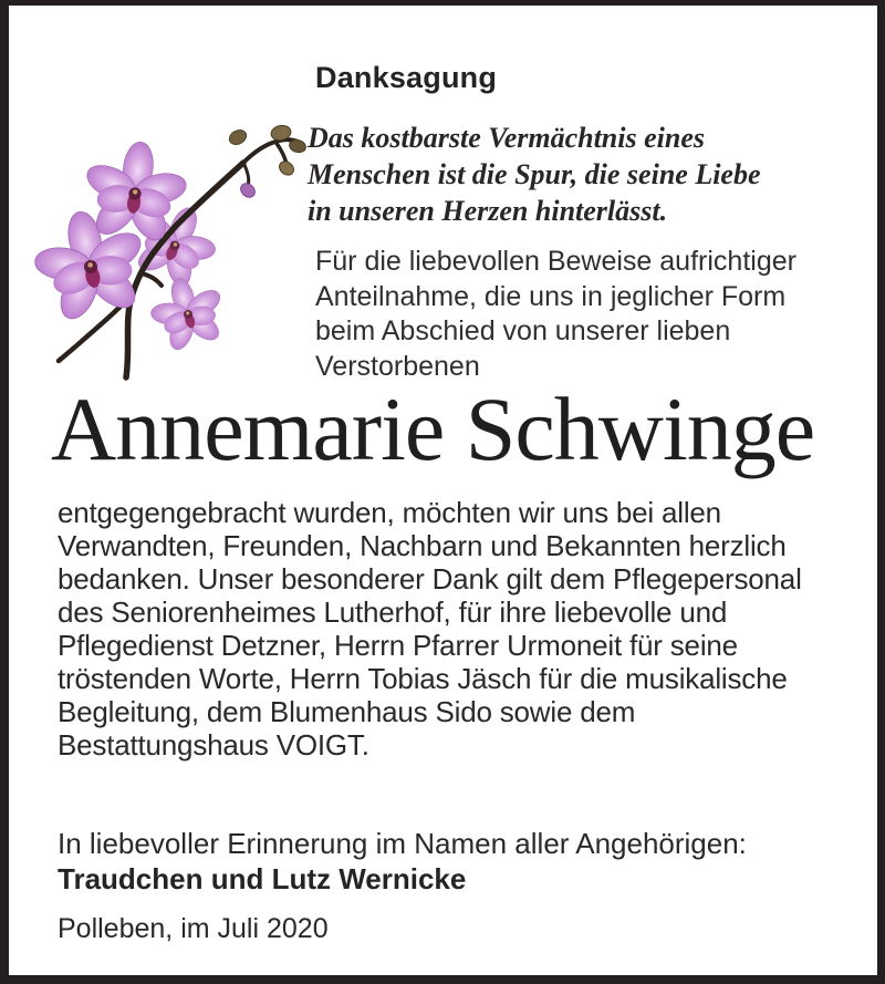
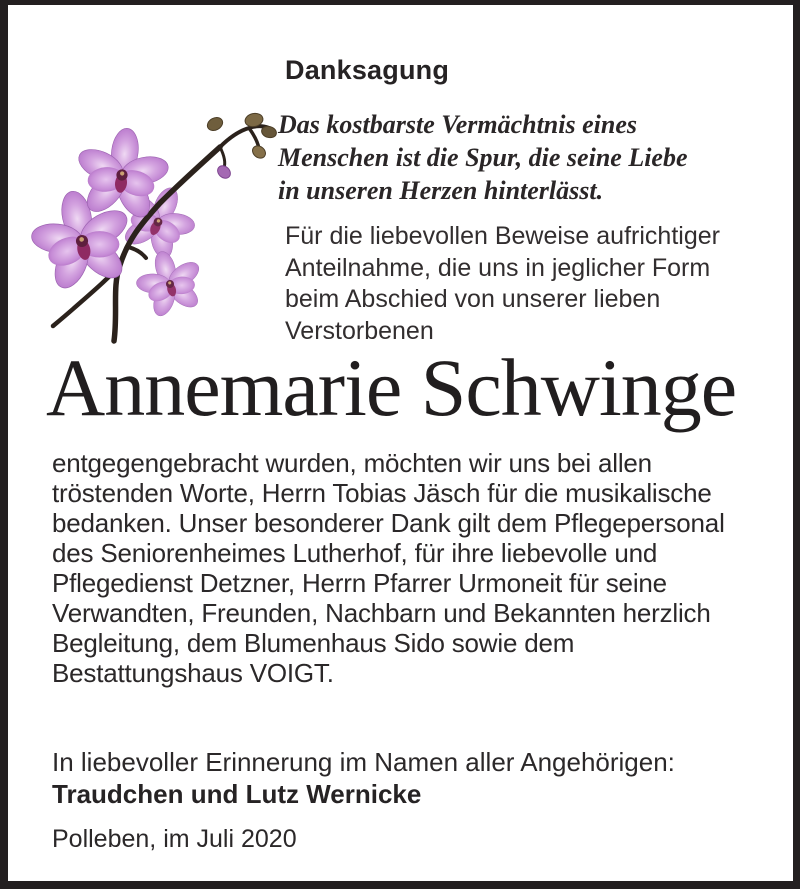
  Danksagung
  Das kostbarste Vermächtnis eines
  Menschen ist die Spur, die seine Liebe
  in unseren Herzen hinterlässt.
  Für die liebevollen Beweise aufrichtiger
  Anteilnahme, die uns in jeglicher Form
  beim Abschied von unserer lieben
  Verstorbenen
  Annemarie Schwinge
  entgegengebracht wurden, möchten wir uns bei allen
- Verwandten, Freunden, Nachbarn und Bekannten herzlich
+ tröstenden Worte, Herrn Tobias Jäsch für die musikalische
  bedanken. Unser besonderer Dank gilt dem Pflegepersonal
  des Seniorenheimes Lutherhof, für ihre liebevolle und
  Pflegedienst Detzner, Herrn Pfarrer Urmoneit für seine
- tröstenden Worte, Herrn Tobias Jäsch für die musikalische
+ Verwandten, Freunden, Nachbarn und Bekannten herzlich
  Begleitung, dem Blumenhaus Sido sowie dem
  Bestattungshaus VOIGT.
  In liebevoller Erinnerung im Namen aller Angehörigen:
  Traudchen und Lutz Wernicke
  Polleben, im Juli 2020
